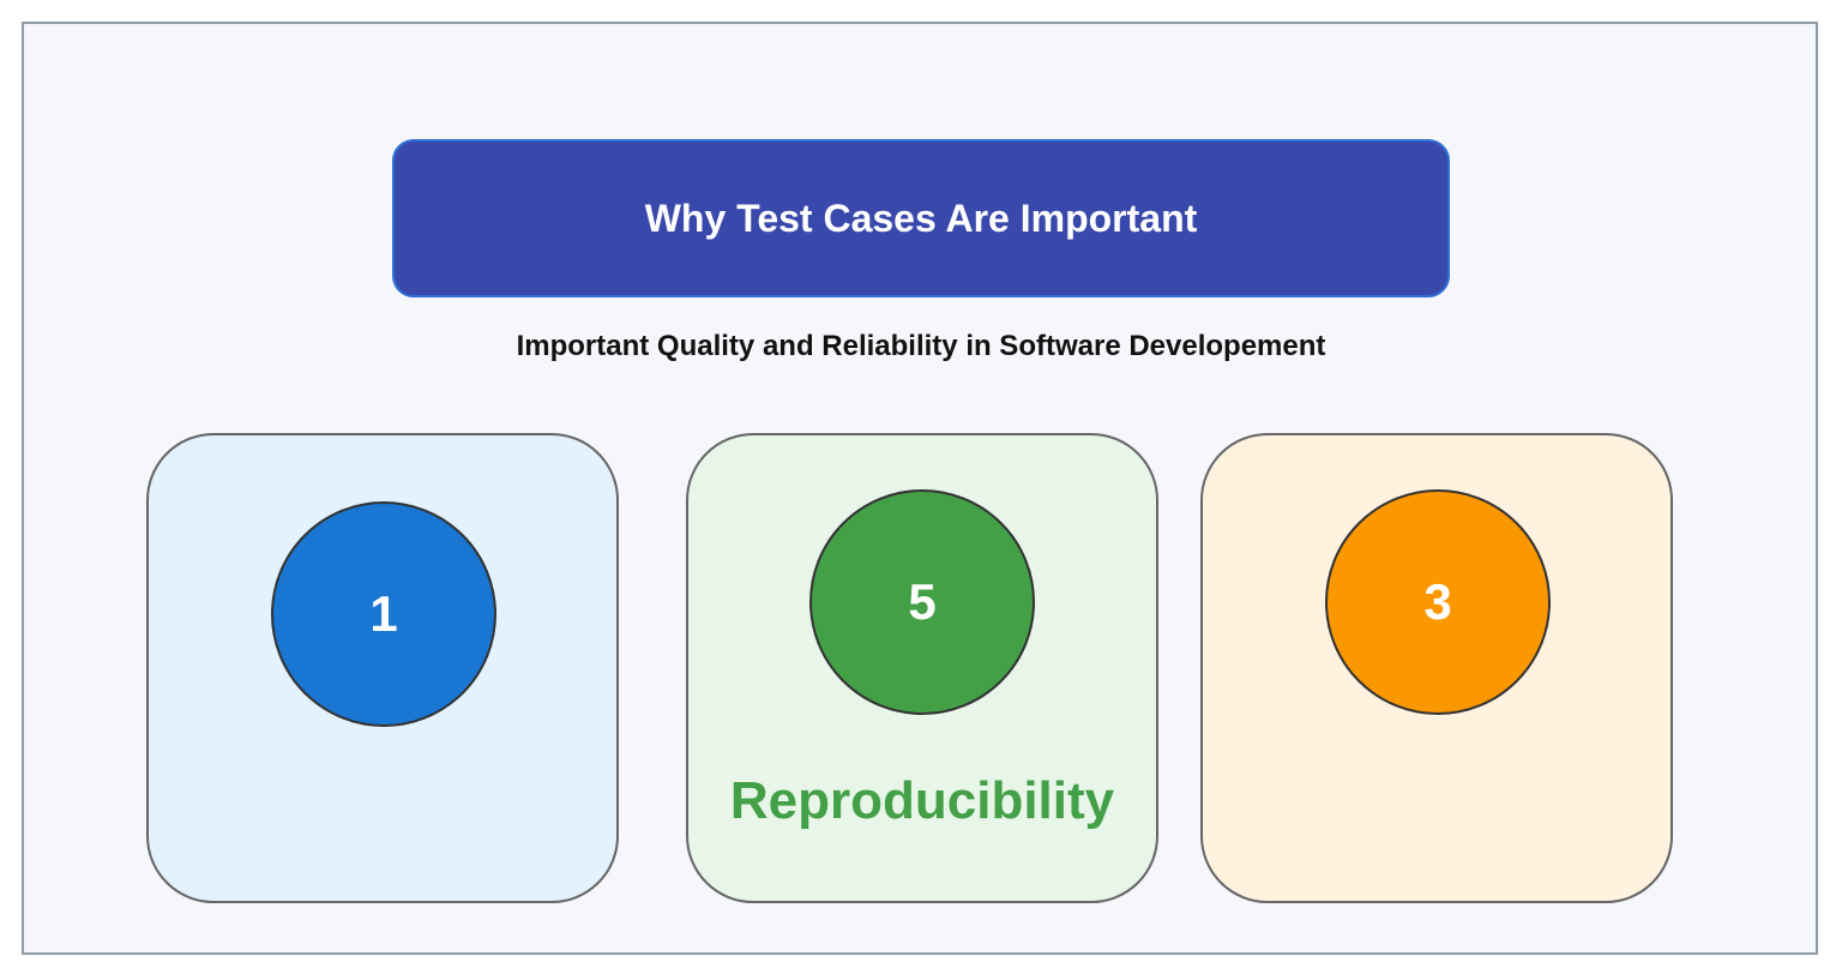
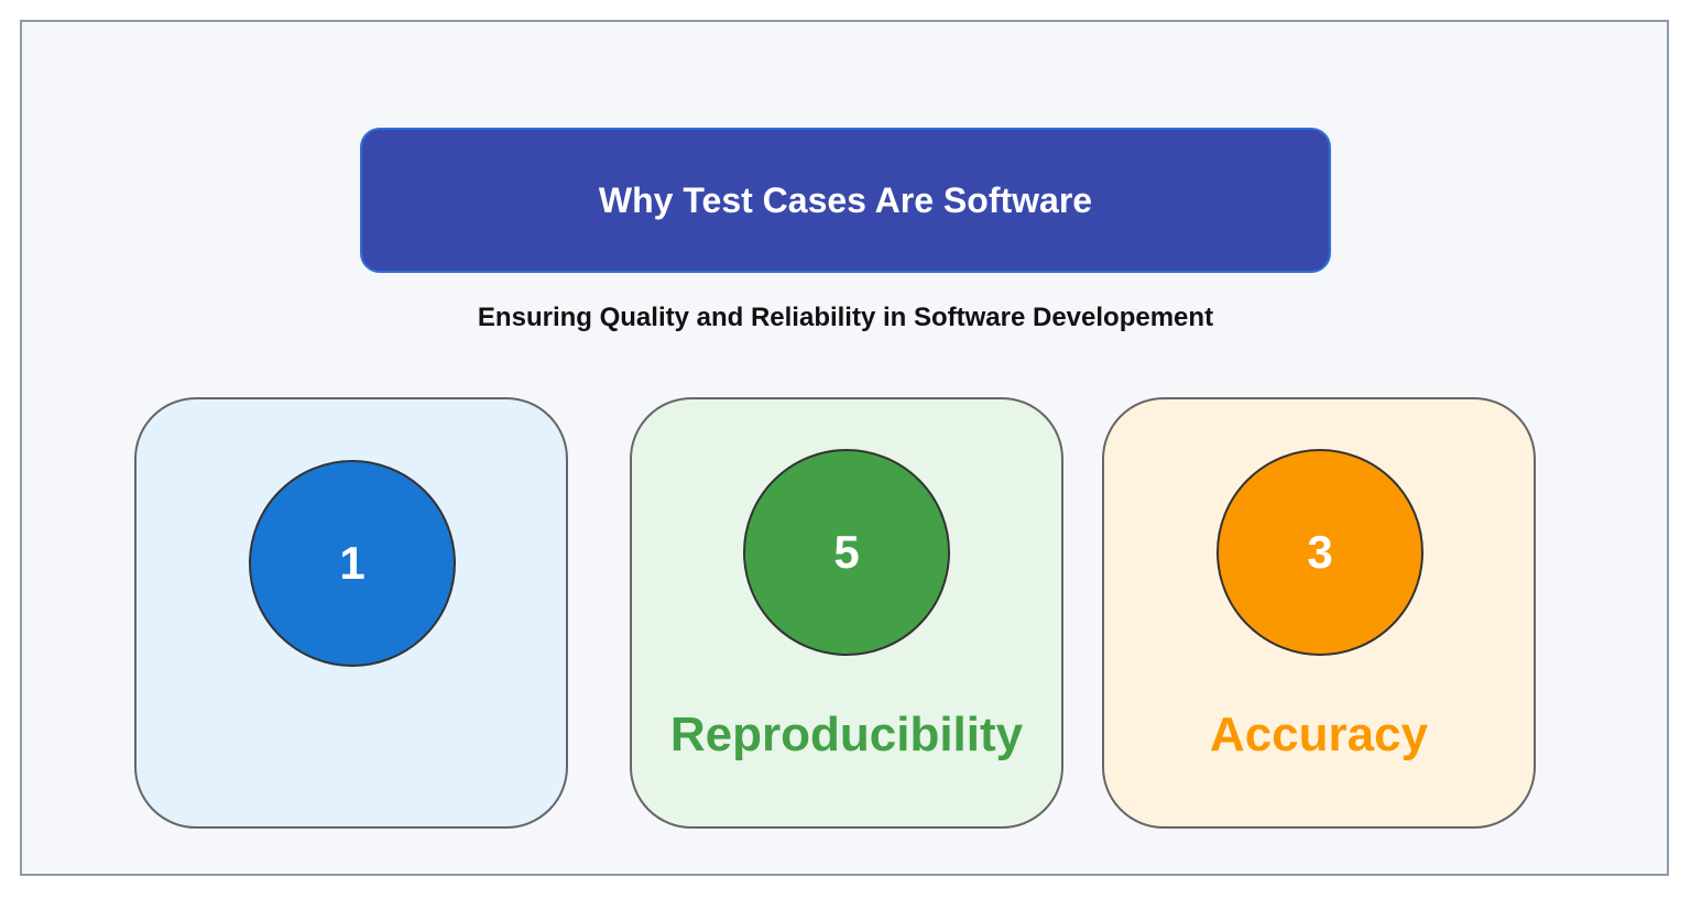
- Why Test Cases Are Important
+ Why Test Cases Are Software
- Important Quality and Reliability in Software Developement
+ Ensuring Quality and Reliability in Software Developement
  1
  5
  Reproducibility
  3
+ Accuracy
